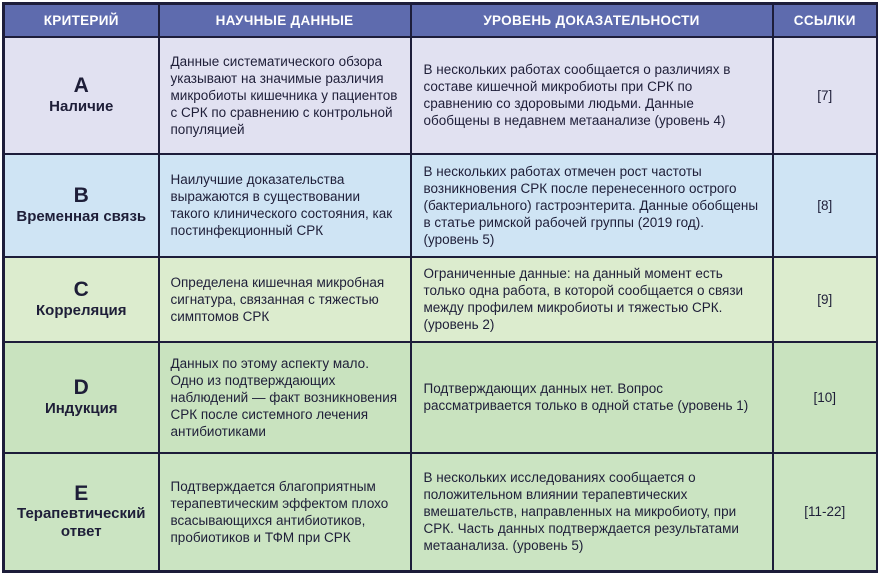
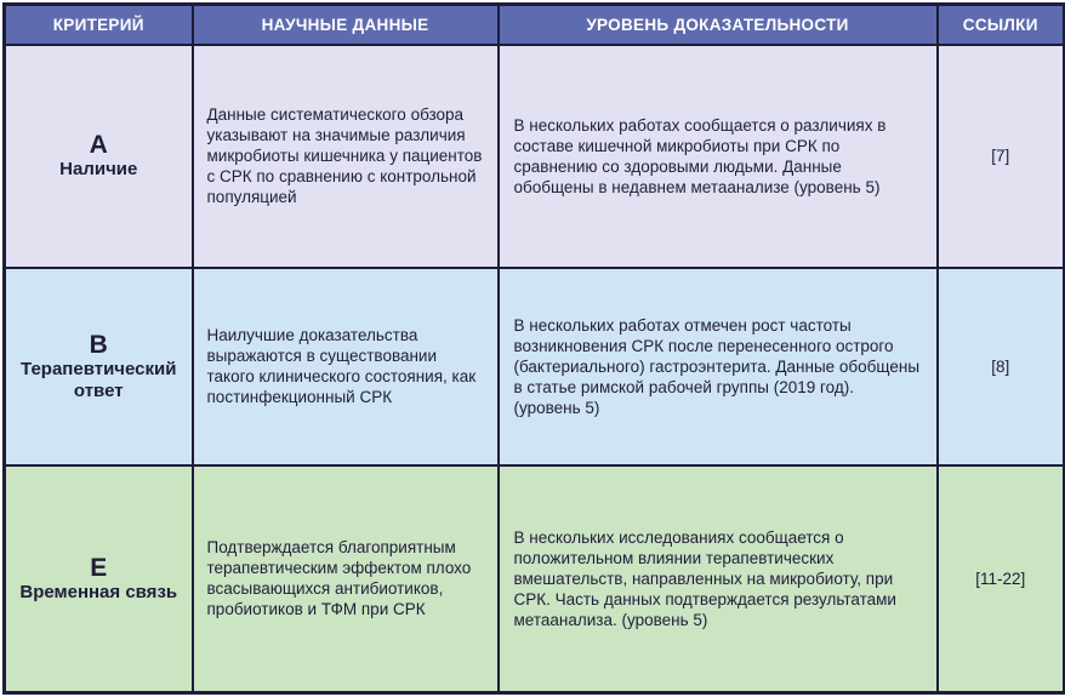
  КРИТЕРИЙ	НАУЧНЫЕ ДАННЫЕ	УРОВЕНЬ ДОКАЗАТЕЛЬНОСТИ	ССЫЛКИ
- A Наличие	Данные систематического обзора указывают на значимые различия микробиоты кишечника у пациентов с СРК по сравнению с контрольной популяцией	В нескольких работах сообщается о различиях в составе кишечной микробиоты при СРК по сравнению со здоровыми людьми. Данные обобщены в недавнем метаанализе (уровень 4)	[7]
+ A Наличие	Данные систематического обзора указывают на значимые различия микробиоты кишечника у пациентов с СРК по сравнению с контрольной популяцией	В нескольких работах сообщается о различиях в составе кишечной микробиоты при СРК по сравнению со здоровыми людьми. Данные обобщены в недавнем метаанализе (уровень 5)	[7]
- B Временная связь	Наилучшие доказательства выражаются в существовании такого клинического состояния, как постинфекционный СРК	В нескольких работах отмечен рост частоты возникновения СРК после перенесенного острого (бактериального) гастроэнтерита. Данные обобщены в статье римской рабочей группы (2019 год). (уровень 5)	[8]
+ B Терапевтический ответ	Наилучшие доказательства выражаются в существовании такого клинического состояния, как постинфекционный СРК	В нескольких работах отмечен рост частоты возникновения СРК после перенесенного острого (бактериального) гастроэнтерита. Данные обобщены в статье римской рабочей группы (2019 год). (уровень 5)	[8]
- C Корреляция	Определена кишечная микробная сигнатура, связанная с тяжестью симптомов СРК	Ограниченные данные: на данный момент есть только одна работа, в которой сообщается о связи между профилем микробиоты и тяжестью СРК. (уровень 2)	[9]
- D Индукция	Данных по этому аспекту мало. Одно из подтверждающих наблюдений — факт возникновения СРК после системного лечения антибиотиками	Подтверждающих данных нет. Вопрос рассматривается только в одной статье (уровень 1)	[10]
- E Терапевтический ответ	Подтверждается благоприятным терапевтическим эффектом плохо всасывающихся антибиотиков, пробиотиков и ТФМ при СРК	В нескольких исследованиях сообщается о положительном влиянии терапевтических вмешательств, направленных на микробиоту, при СРК. Часть данных подтверждается результатами метаанализа. (уровень 5)	[11-22]
+ E Временная связь	Подтверждается благоприятным терапевтическим эффектом плохо всасывающихся антибиотиков, пробиотиков и ТФМ при СРК	В нескольких исследованиях сообщается о положительном влиянии терапевтических вмешательств, направленных на микробиоту, при СРК. Часть данных подтверждается результатами метаанализа. (уровень 5)	[11-22]
